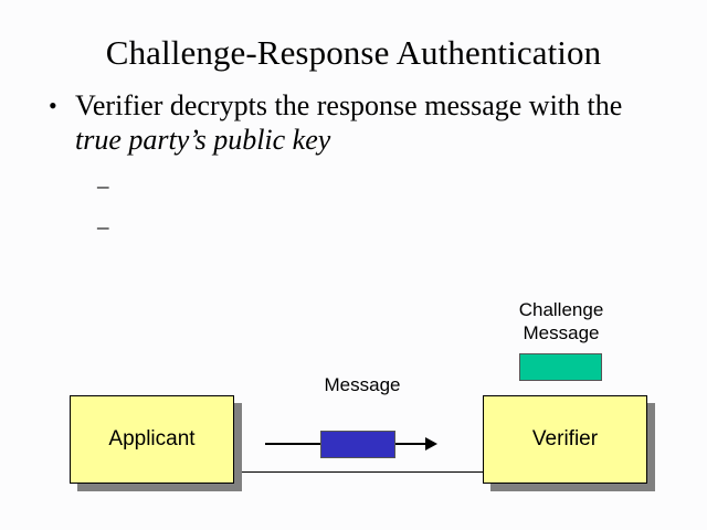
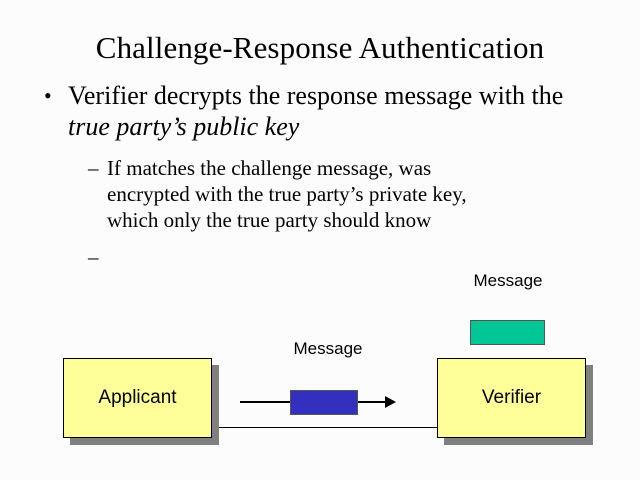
  Challenge-Response Authentication
  •
  Verifier decrypts the response message with the true party’s public key
  –
+ If matches the challenge message, was encrypted with the true party’s private key, which only the true party should know
  –
- Challenge
  Message
  Message
  Applicant
  Verifier
